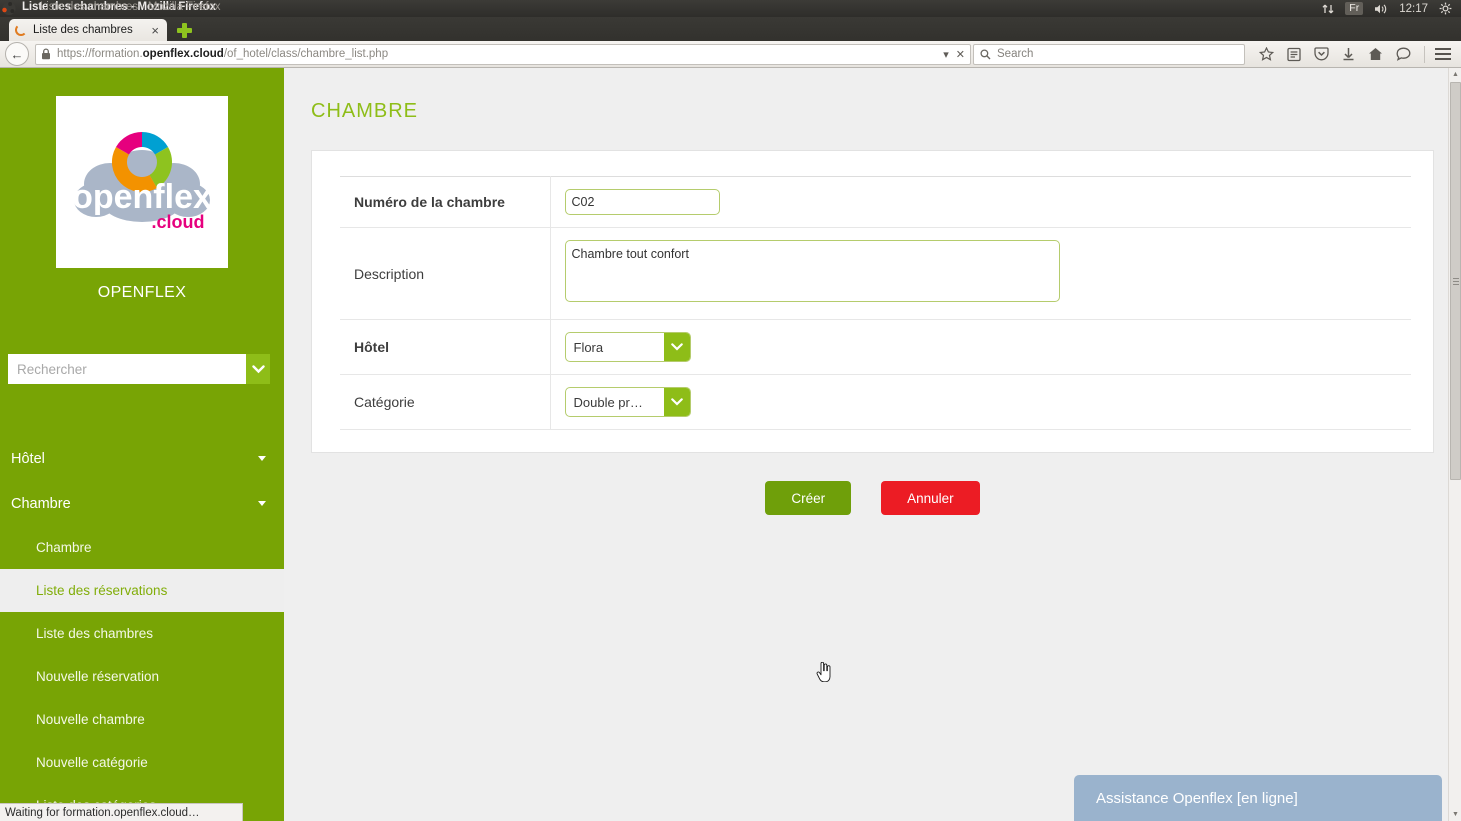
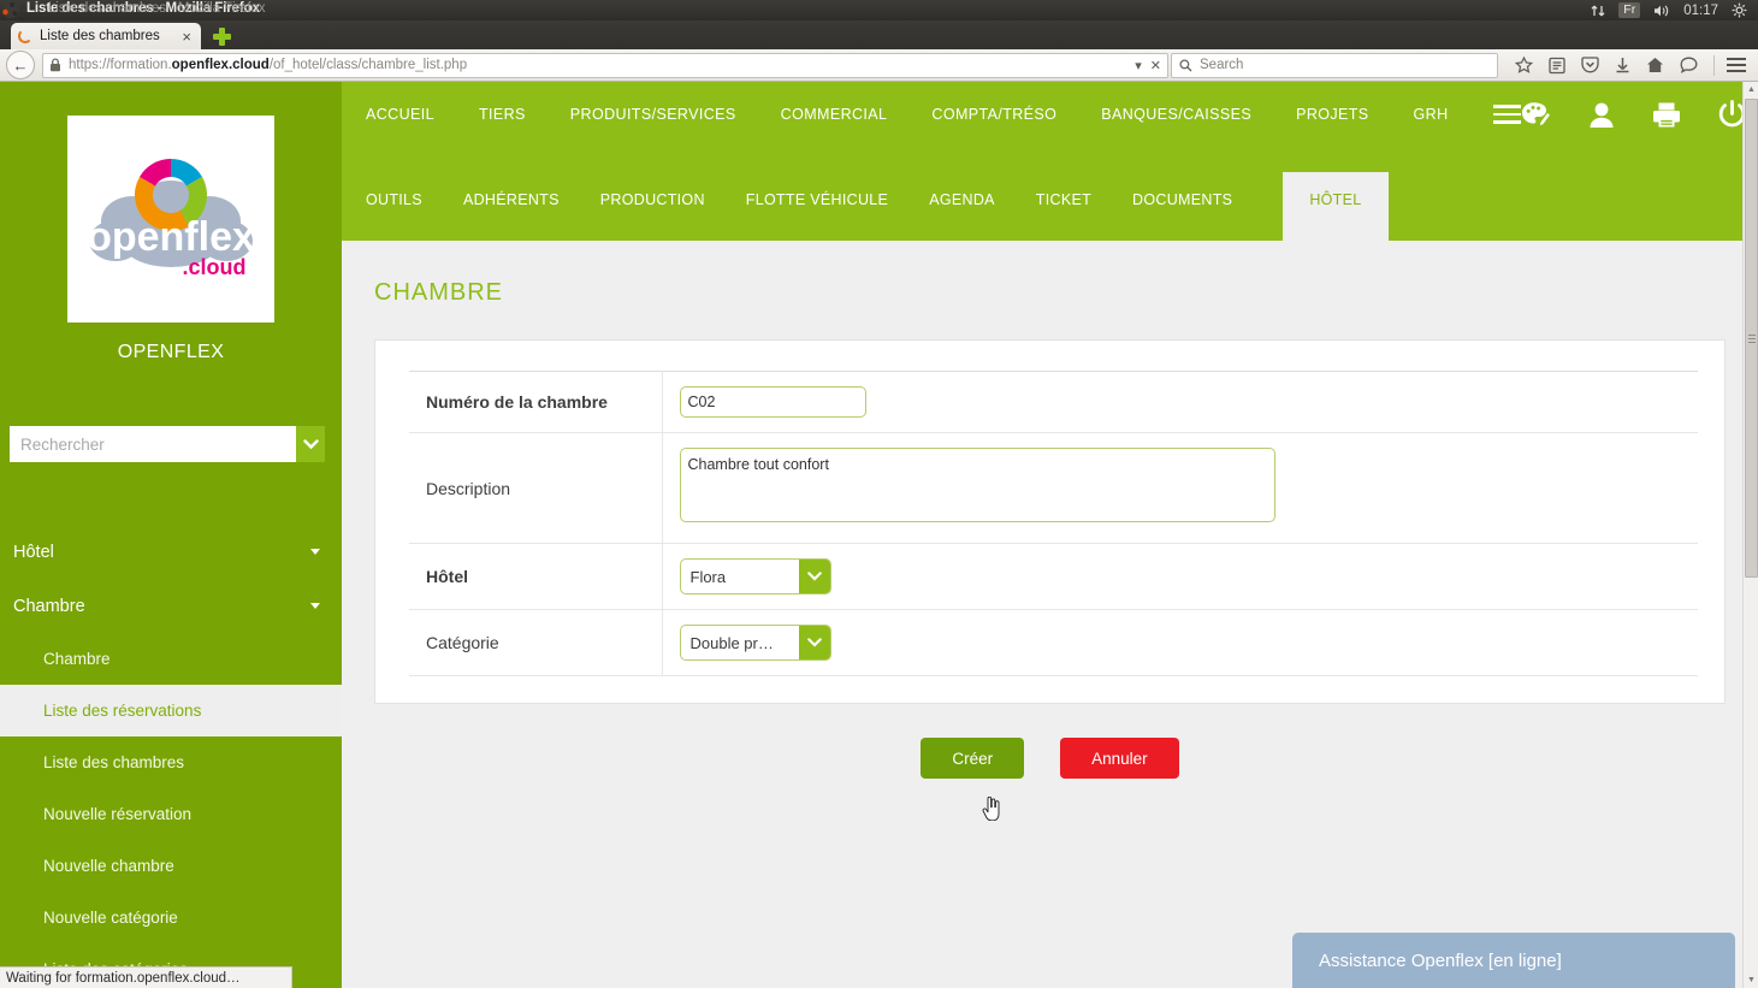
  Liste des chambres - Mozilla Firefox
  Liste des chambres - Mozilla Firefox
  Fr
- 12:17
+ 01:17
  Liste des chambres
  ×
  ←
  https://formation.openflex.cloud/of_hotel/class/chambre_list.php
  ▾
  ✕
  Search
  openflex
  .cloud
  OPENFLEX
  Rechercher
  Hôtel
  Chambre
  Chambre
  Liste des réservations
  Liste des chambres
  Nouvelle réservation
  Nouvelle chambre
  Nouvelle catégorie
+ ACCUEIL
+ TIERS
+ PRODUITS/SERVICES
+ COMMERCIAL
+ COMPTA/TRÉSO
+ BANQUES/CAISSES
+ PROJETS
+ GRH
+ OUTILS
+ ADHÉRENTS
+ PRODUCTION
+ FLOTTE VÉHICULE
+ AGENDA
+ TICKET
+ DOCUMENTS
+ HÔTEL
  CHAMBRE
  Numéro de la chambre	C02
  Description	Chambre tout confort
  Hôtel	Flora
  Catégorie	Double pr…
  Créer
  Annuler
  Assistance Openflex [en ligne]
  Waiting for formation.openflex.cloud…
